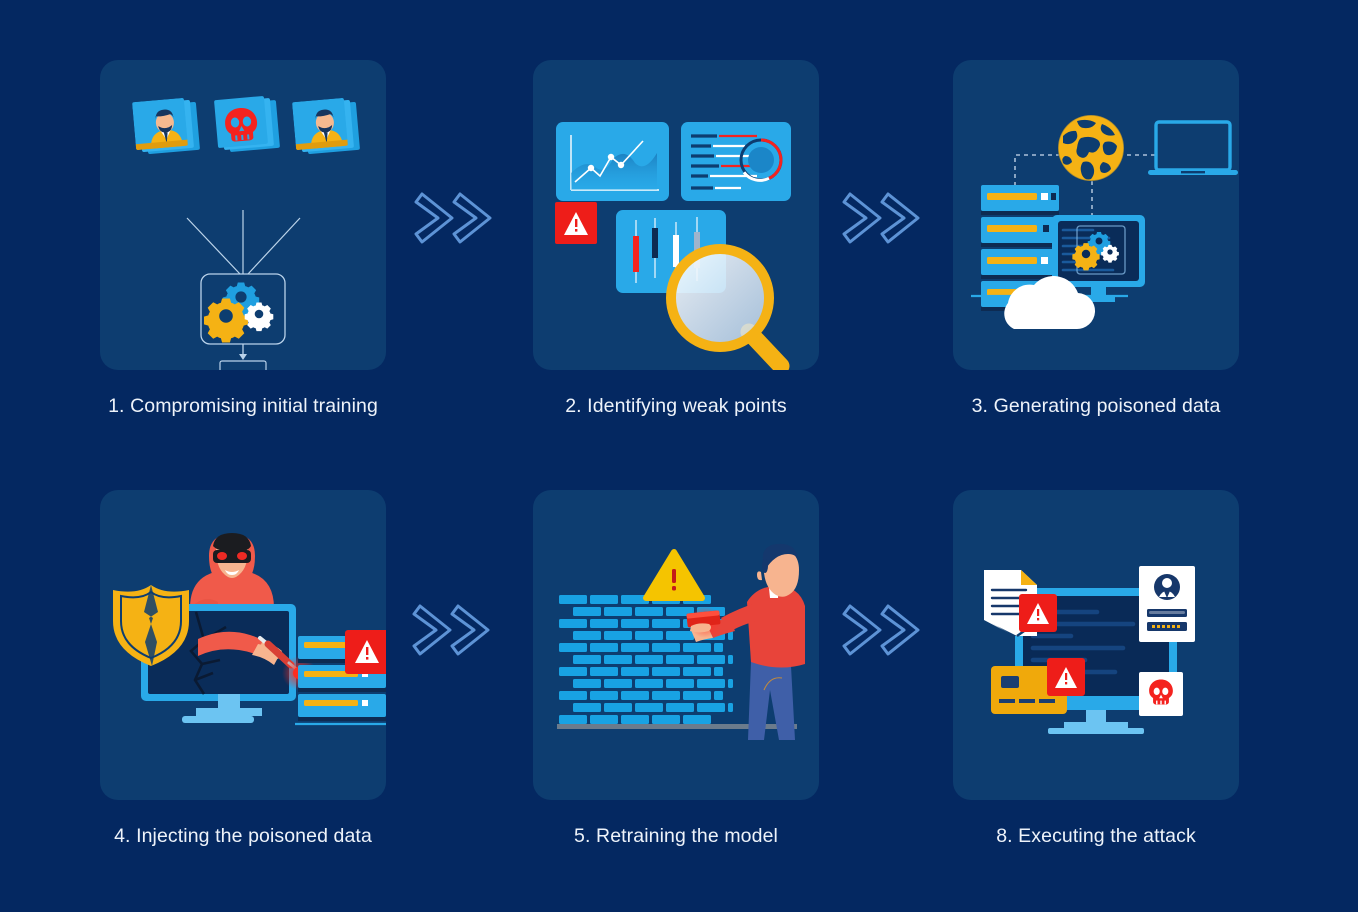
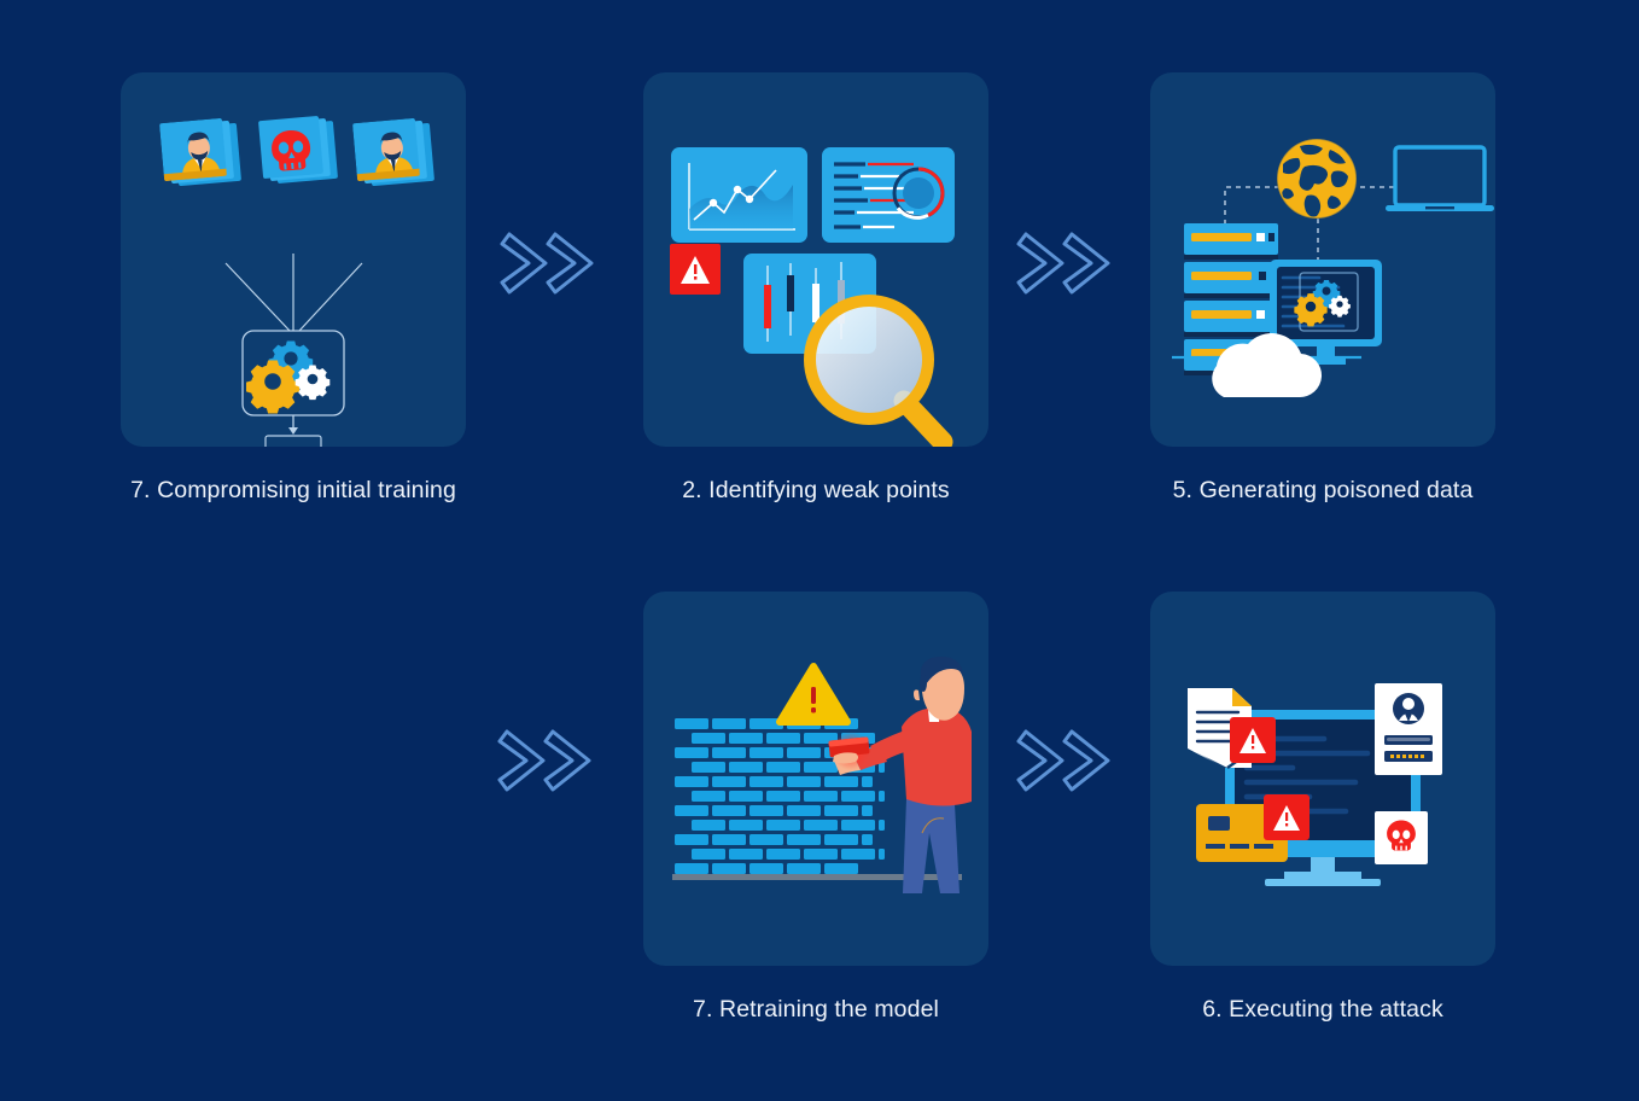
- 1. Compromising initial training
+ 7. Compromising initial training
  2. Identifying weak points
- 3. Generating poisoned data
+ 5. Generating poisoned data
- 4. Injecting the poisoned data
- 5. Retraining the model
+ 7. Retraining the model
- 8. Executing the attack
+ 6. Executing the attack
